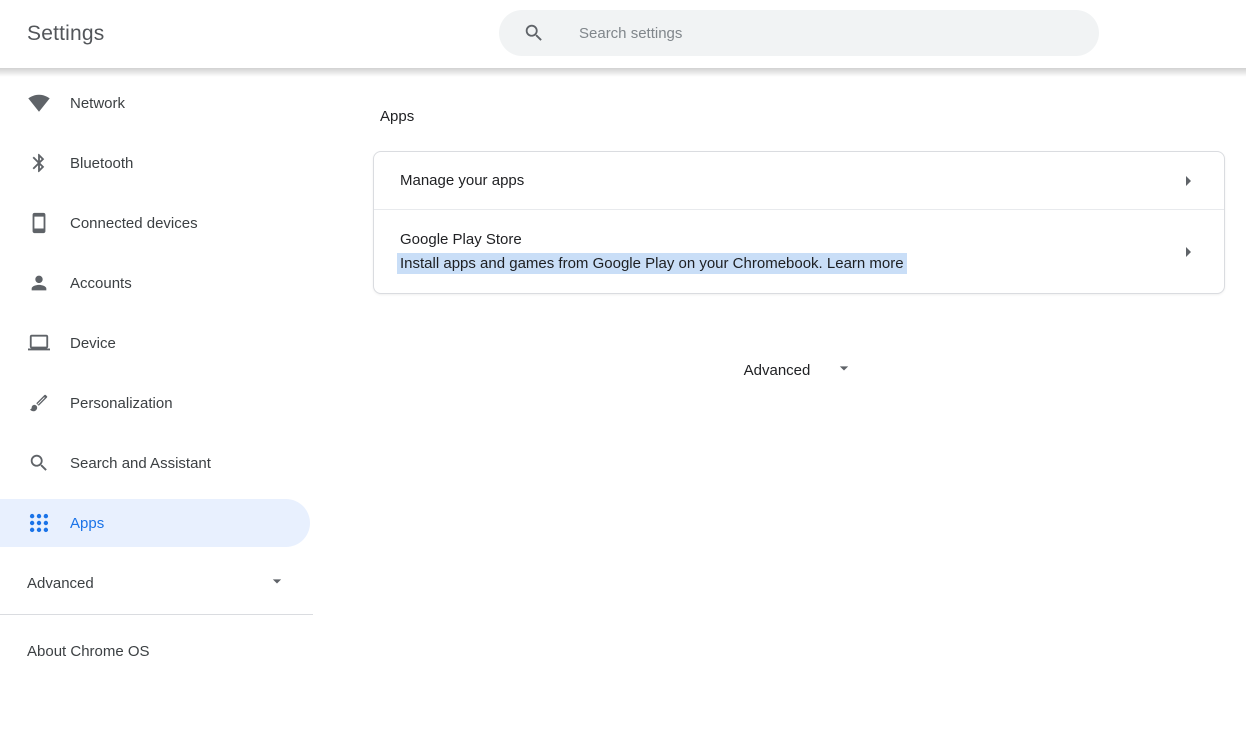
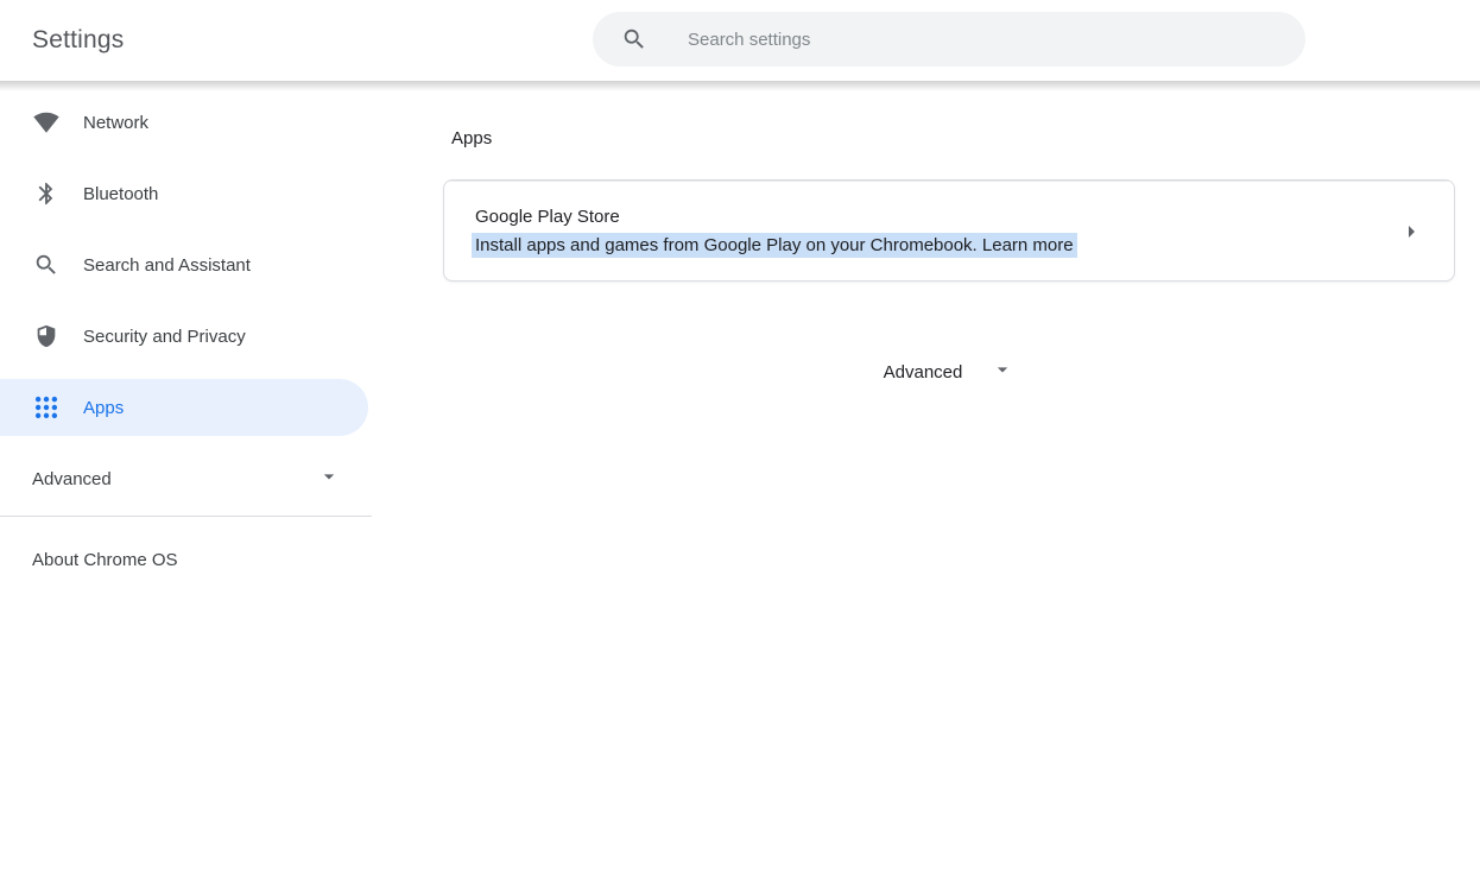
  Settings
  Search settings
  Network
  Bluetooth
- Connected devices
- Accounts
- Device
- Personalization
  Search and Assistant
+ Security and Privacy
  Apps
  Advanced
  About Chrome OS
  Apps
- Manage your apps
  Google Play Store
  Install apps and games from Google Play on your Chromebook. Learn more
  Advanced
